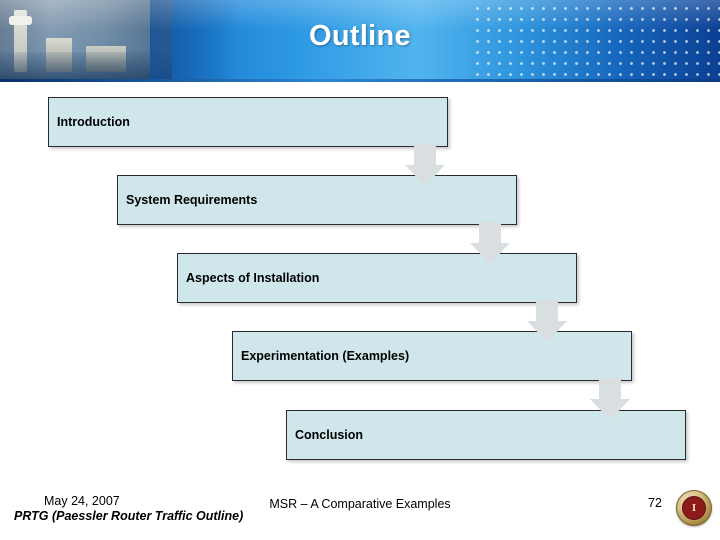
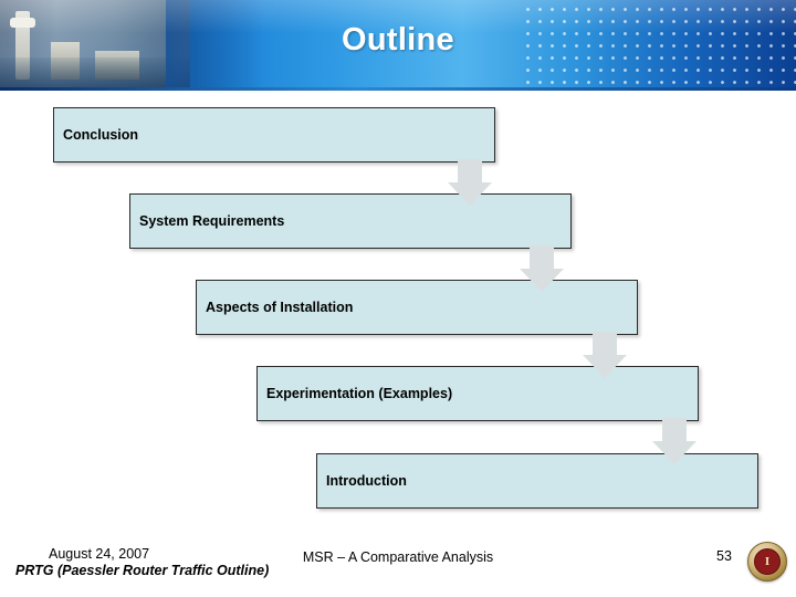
  Outline
- Introduction
+ Conclusion
  System Requirements
  Aspects of Installation
  Experimentation (Examples)
- Conclusion
+ Introduction
- May 24, 2007
+ August 24, 2007
- MSR – A Comparative Examples
+ MSR – A Comparative Analysis
- 72
+ 53
  PRTG (Paessler Router Traffic Outline)
  I
